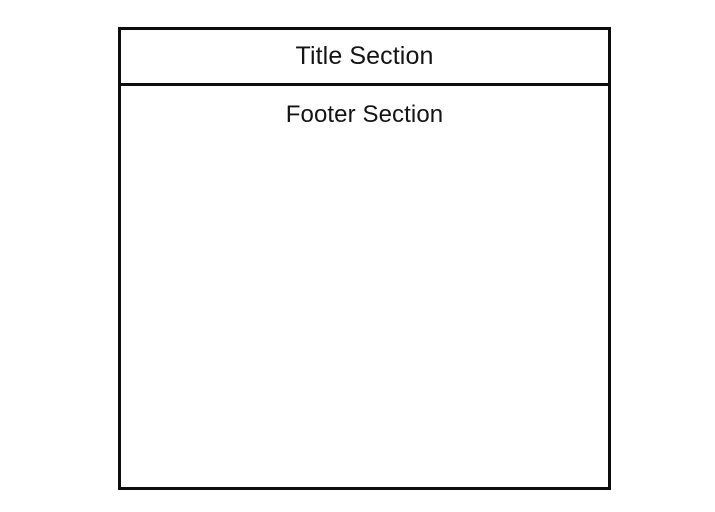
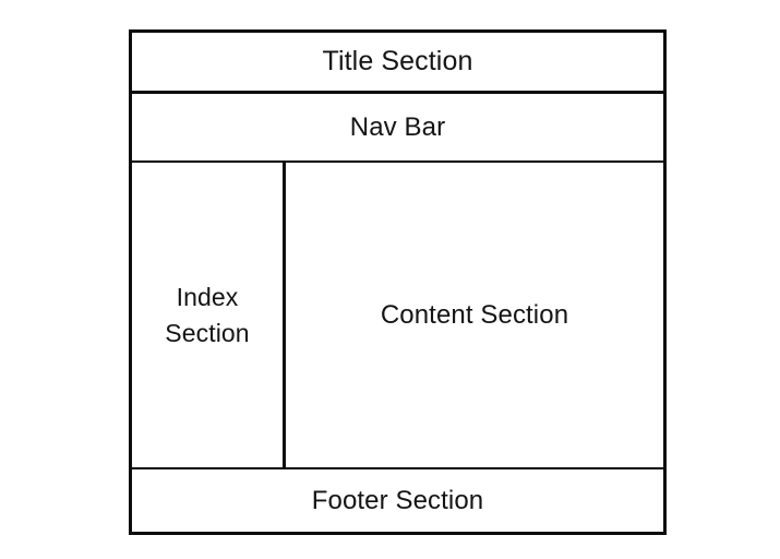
  Title Section
+ Nav Bar
+ Index
+ Section
+ Content Section
  Footer Section
